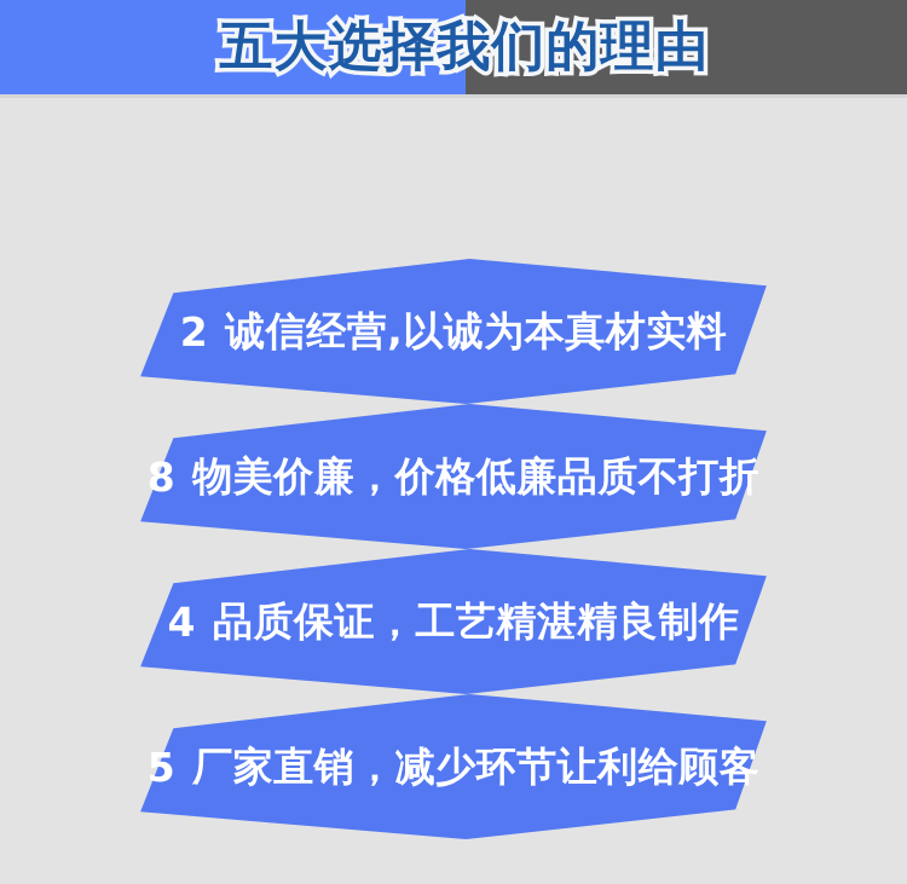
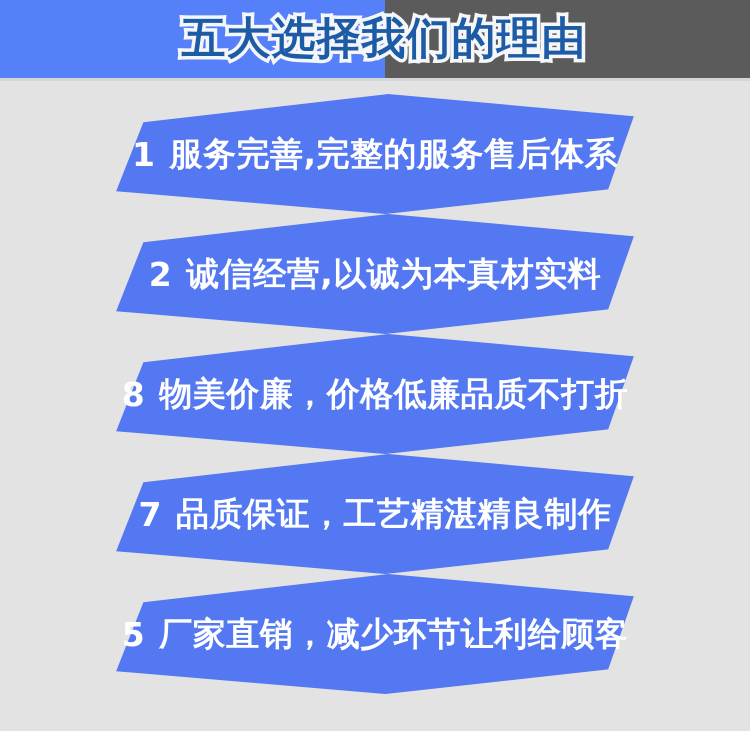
  五大选择我们的理由
+ 1
+ 服务完善,完整的服务售后体系
  2
  诚信经营,以诚为本真材实料
  8
  物美价廉，价格低廉品质不打折
- 4
+ 7
  品质保证，工艺精湛精良制作
  5
  厂家直销，减少环节让利给顾客
